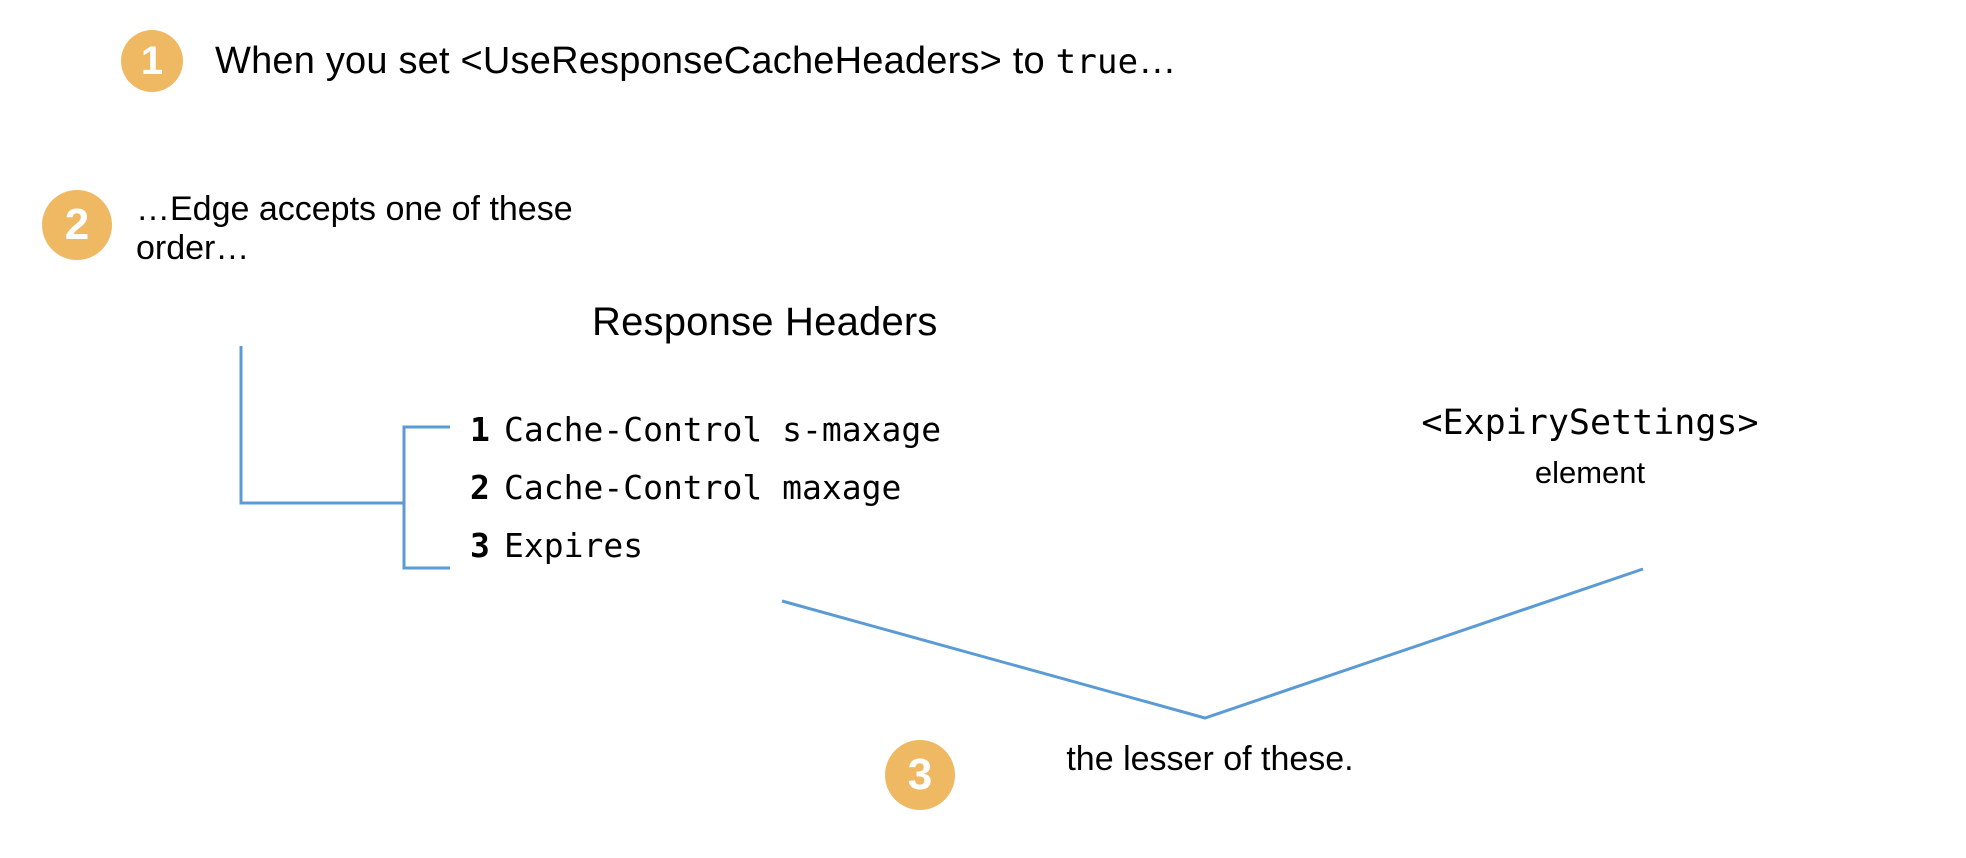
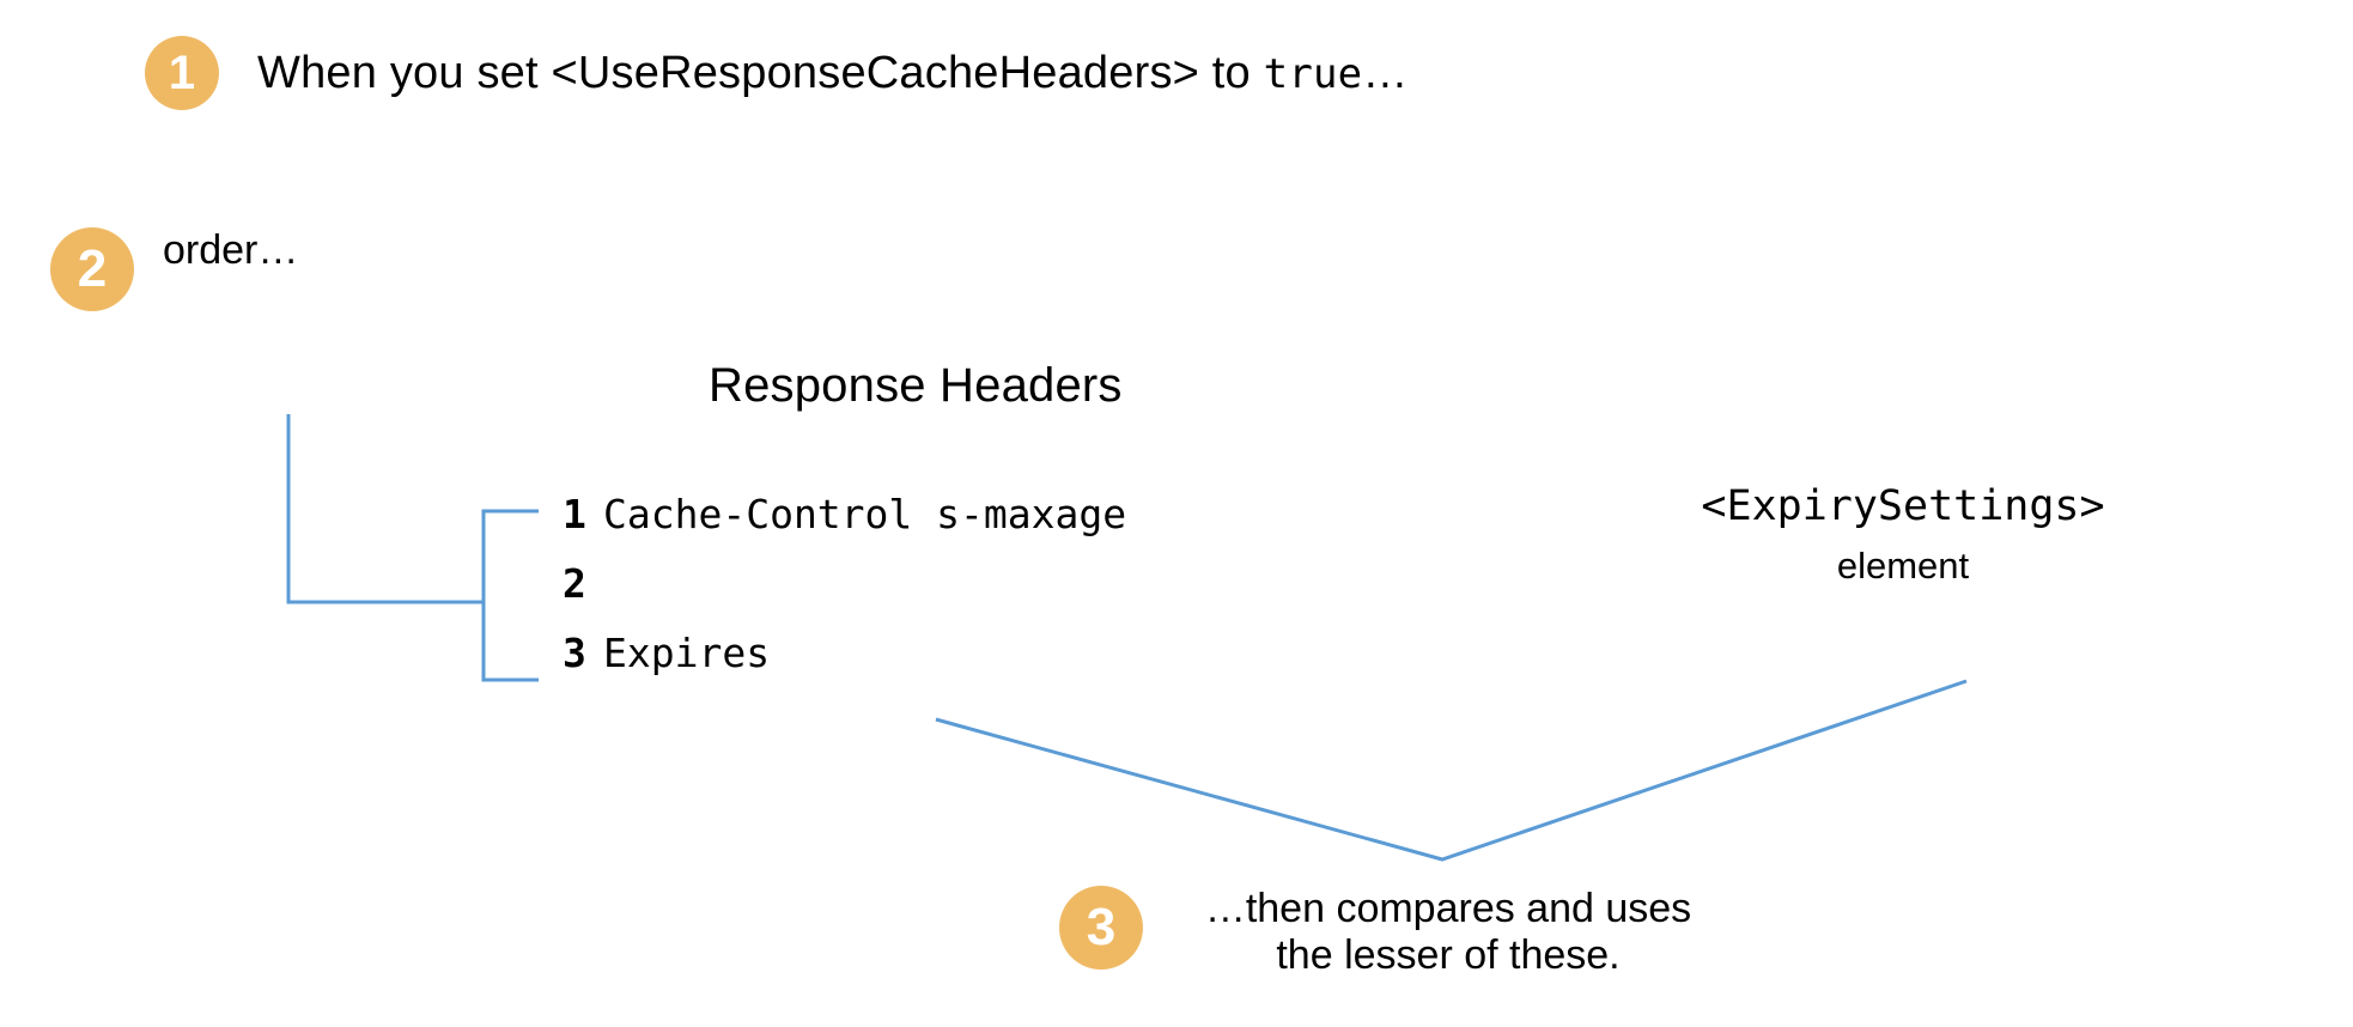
  1
  When you set <UseResponseCacheHeaders> to true…
  2
- …Edge accepts one of these
  order…
  Response Headers
  1
  Cache-Control s-maxage
  2
- Cache-Control maxage
  3
  Expires
  <ExpirySettings>
  element
  3
+ …then compares and uses
  the lesser of these.
